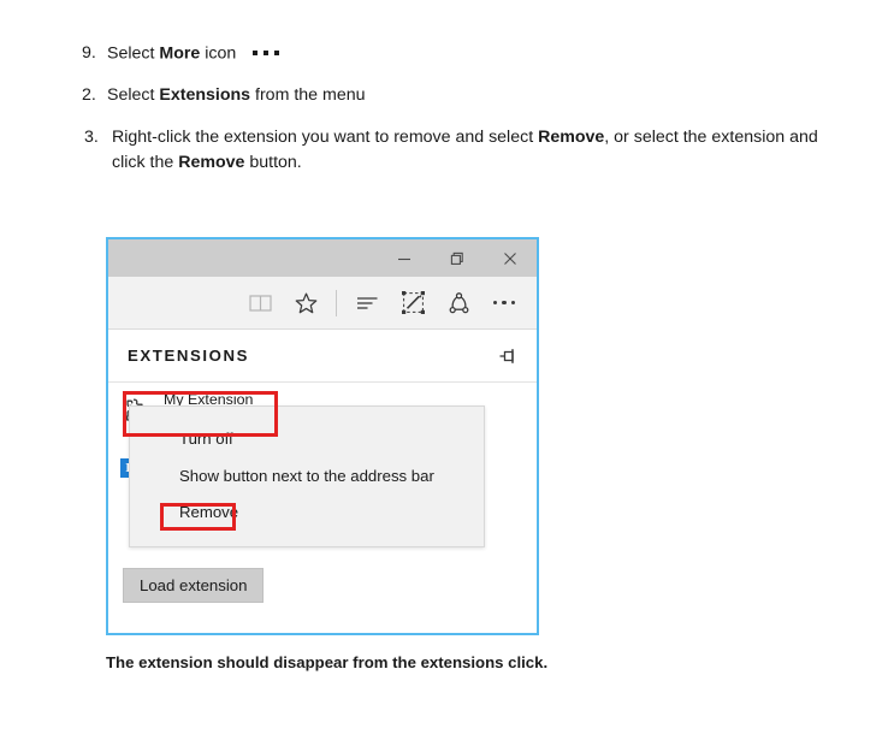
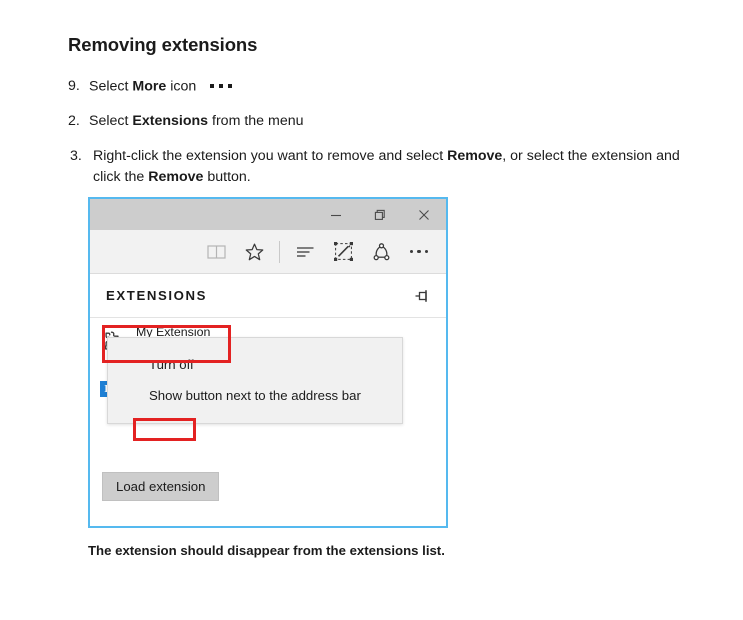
+ Removing extensions
  9.
  Select More icon
  2.
  Select Extensions from the menu
  3.
  Right-click the extension you want to remove and select Remove, or select the extension and click the Remove button.
  EXTENSIONS
  My Extension
  Turn off
  Show button next to the address bar
- Remove
  Load extension
- The extension should disappear from the extensions click.
+ The extension should disappear from the extensions list.
